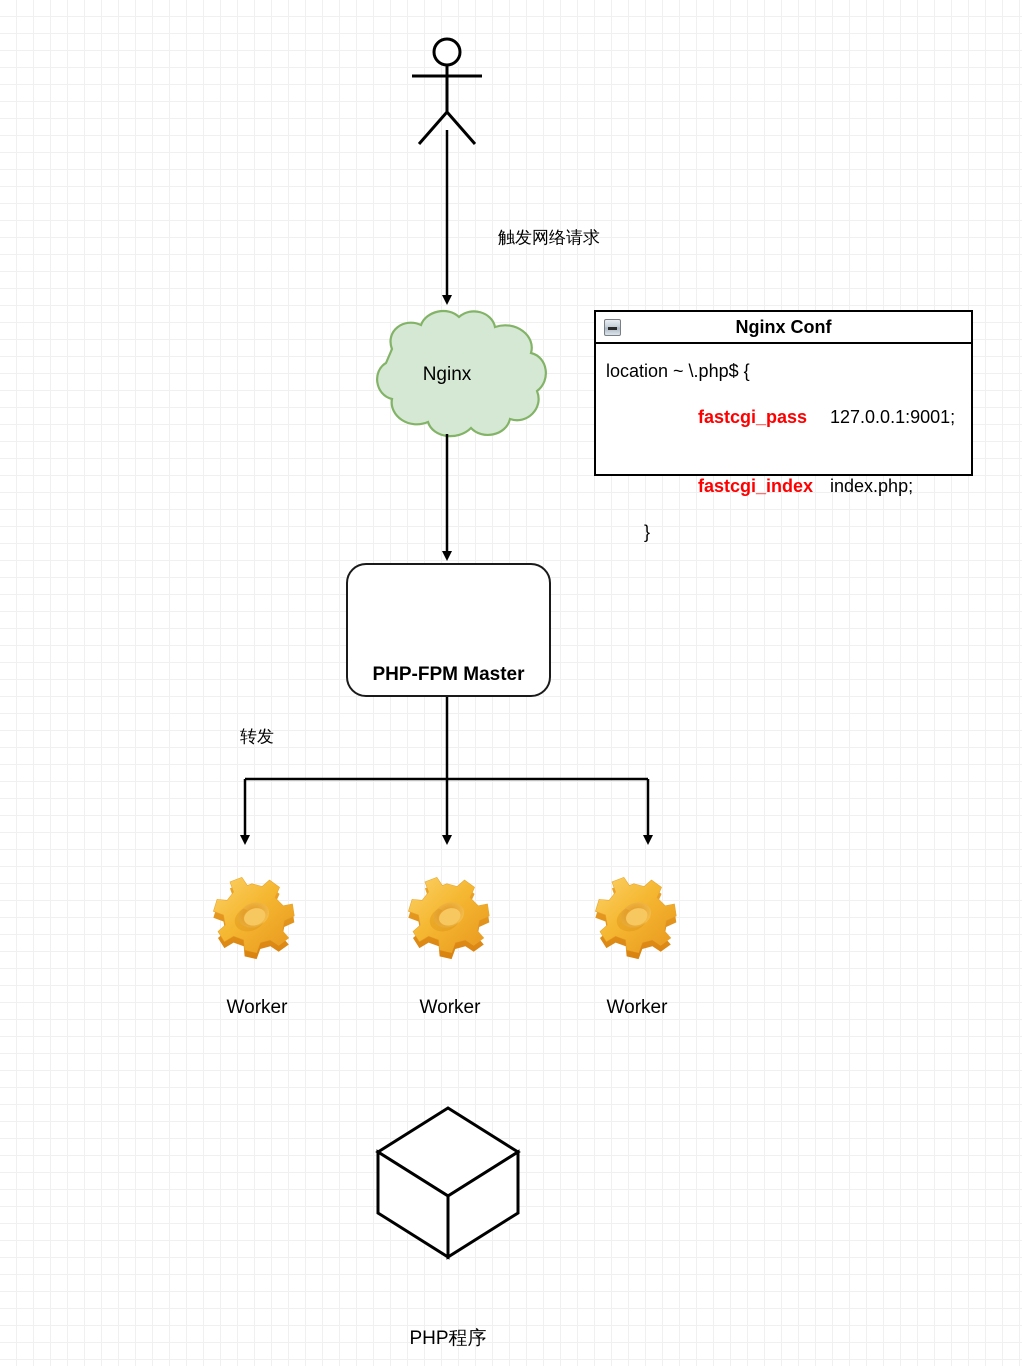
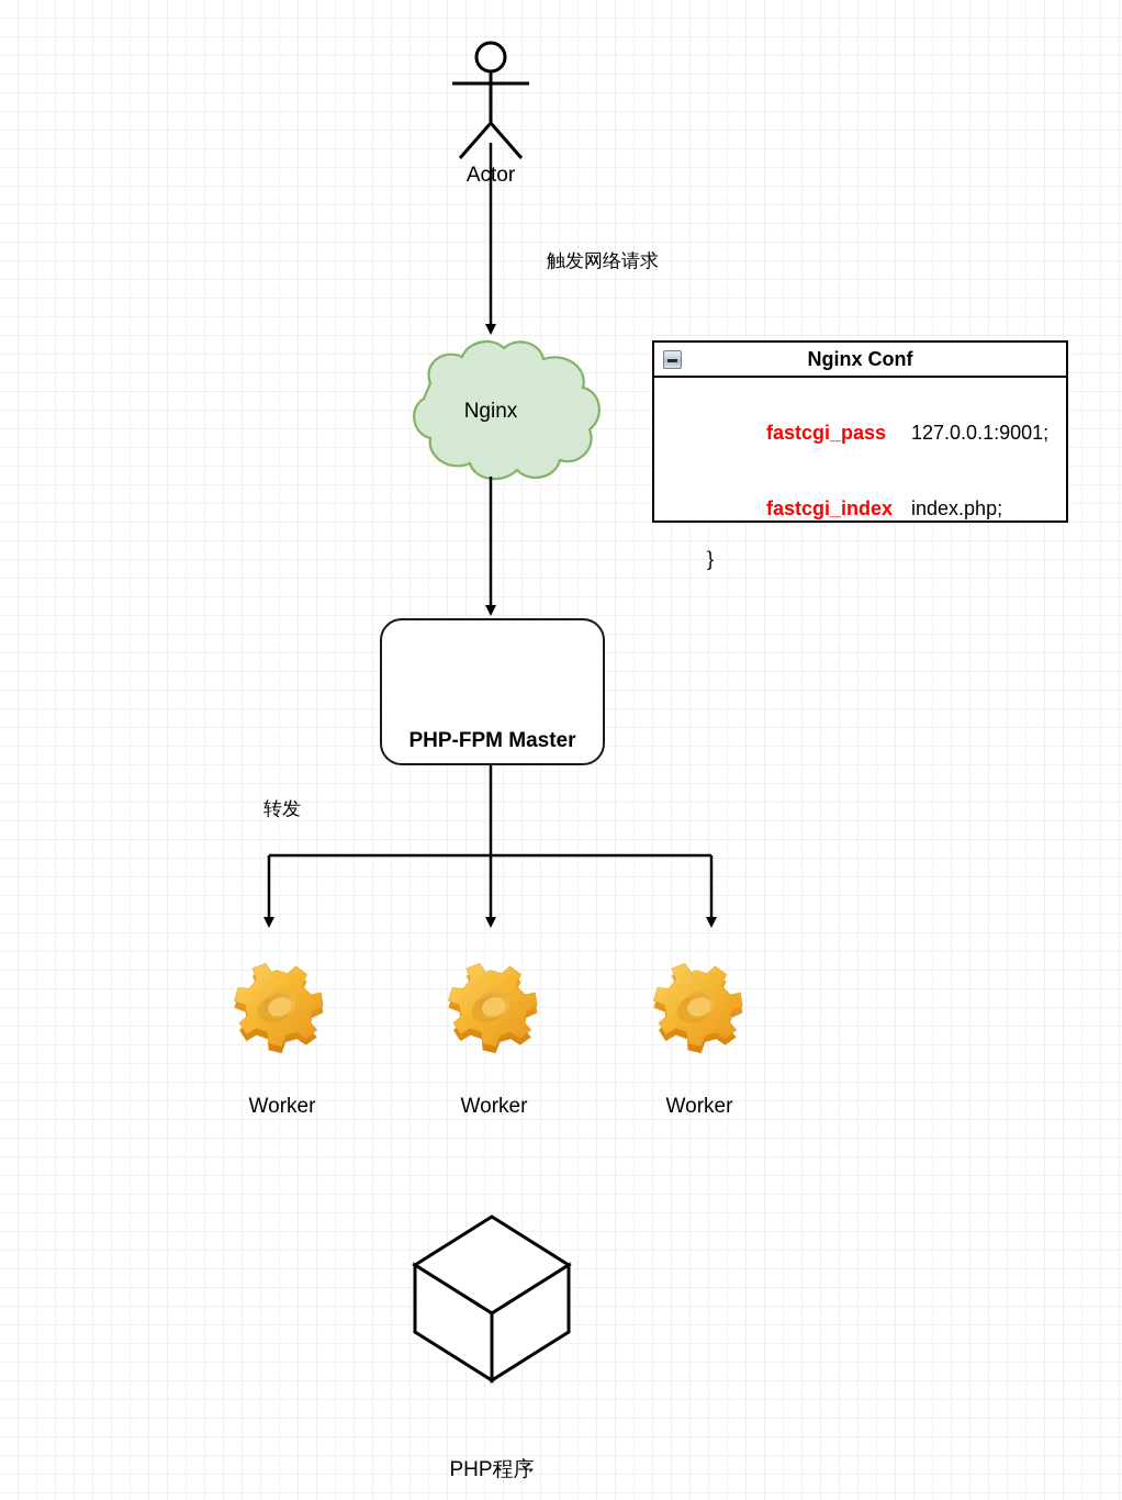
+ Actor
  触发网络请求
  Nginx
  转发
  Worker
  Worker
  Worker
  PHP程序
  PHP-FPM Master
  Nginx Conf
- location ~ \.php$ {
  fastcgi_pass 127.0.0.1:9001;
  fastcgi_index index.php;
  }
